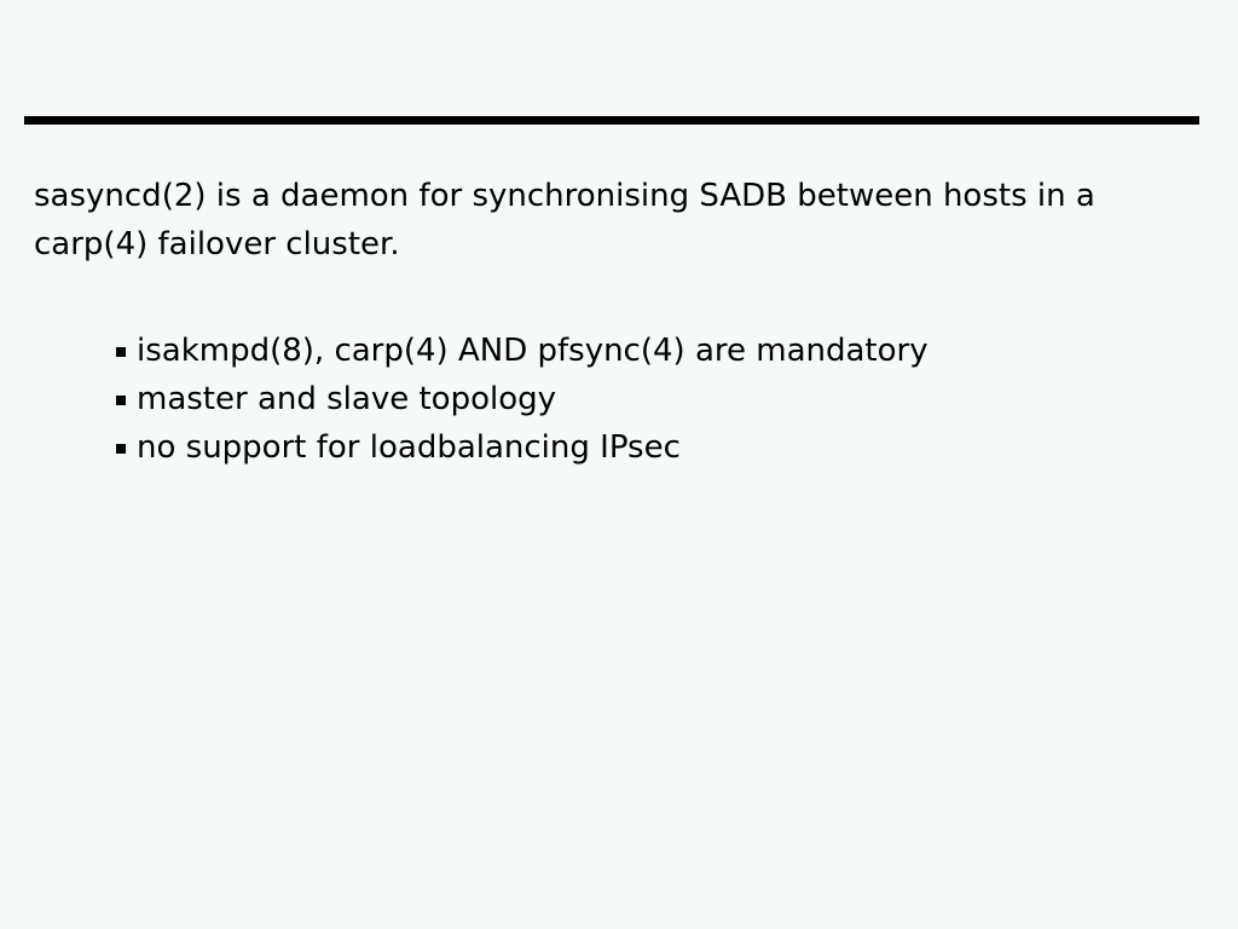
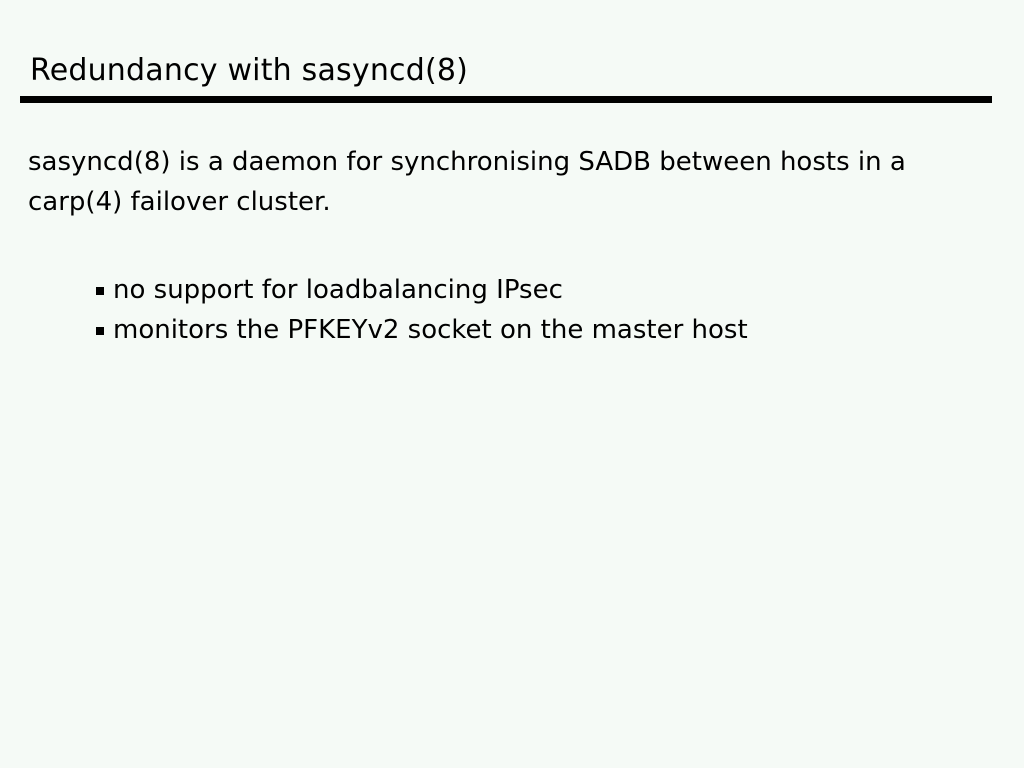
+ Redundancy with sasyncd(8)
- sasyncd(2) is a daemon for synchronising SADB between hosts in a carp(4) failover cluster.
+ sasyncd(8) is a daemon for synchronising SADB between hosts in a carp(4) failover cluster.
- isakmpd(8), carp(4) AND pfsync(4) are mandatory
- master and slave topology
  no support for loadbalancing IPsec
+ monitors the PFKEYv2 socket on the master host
